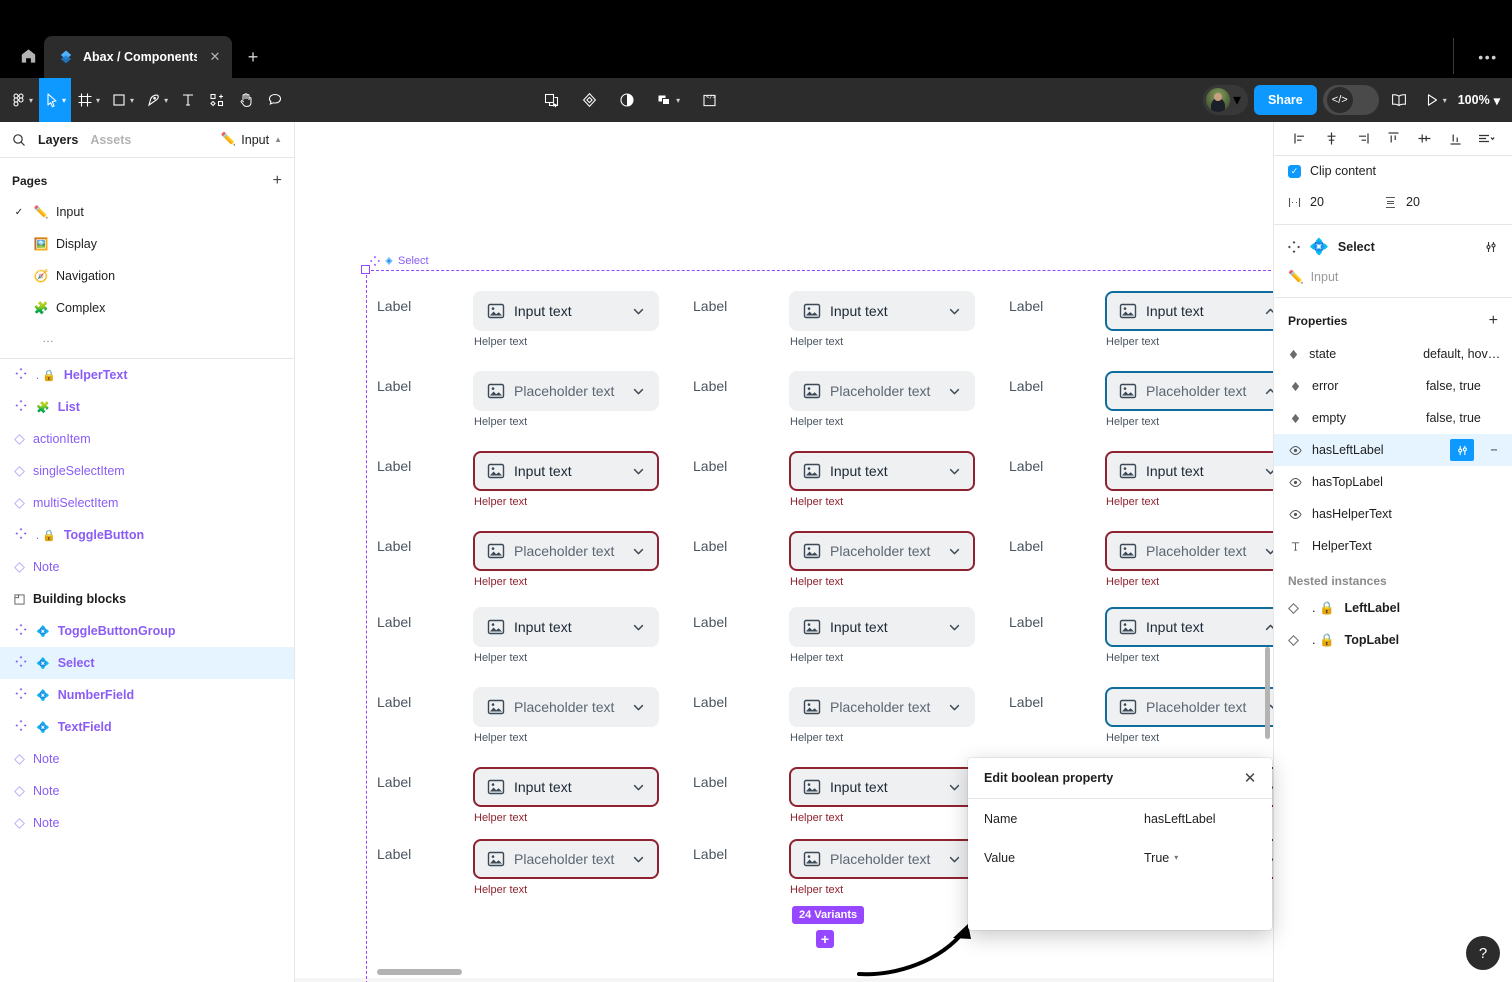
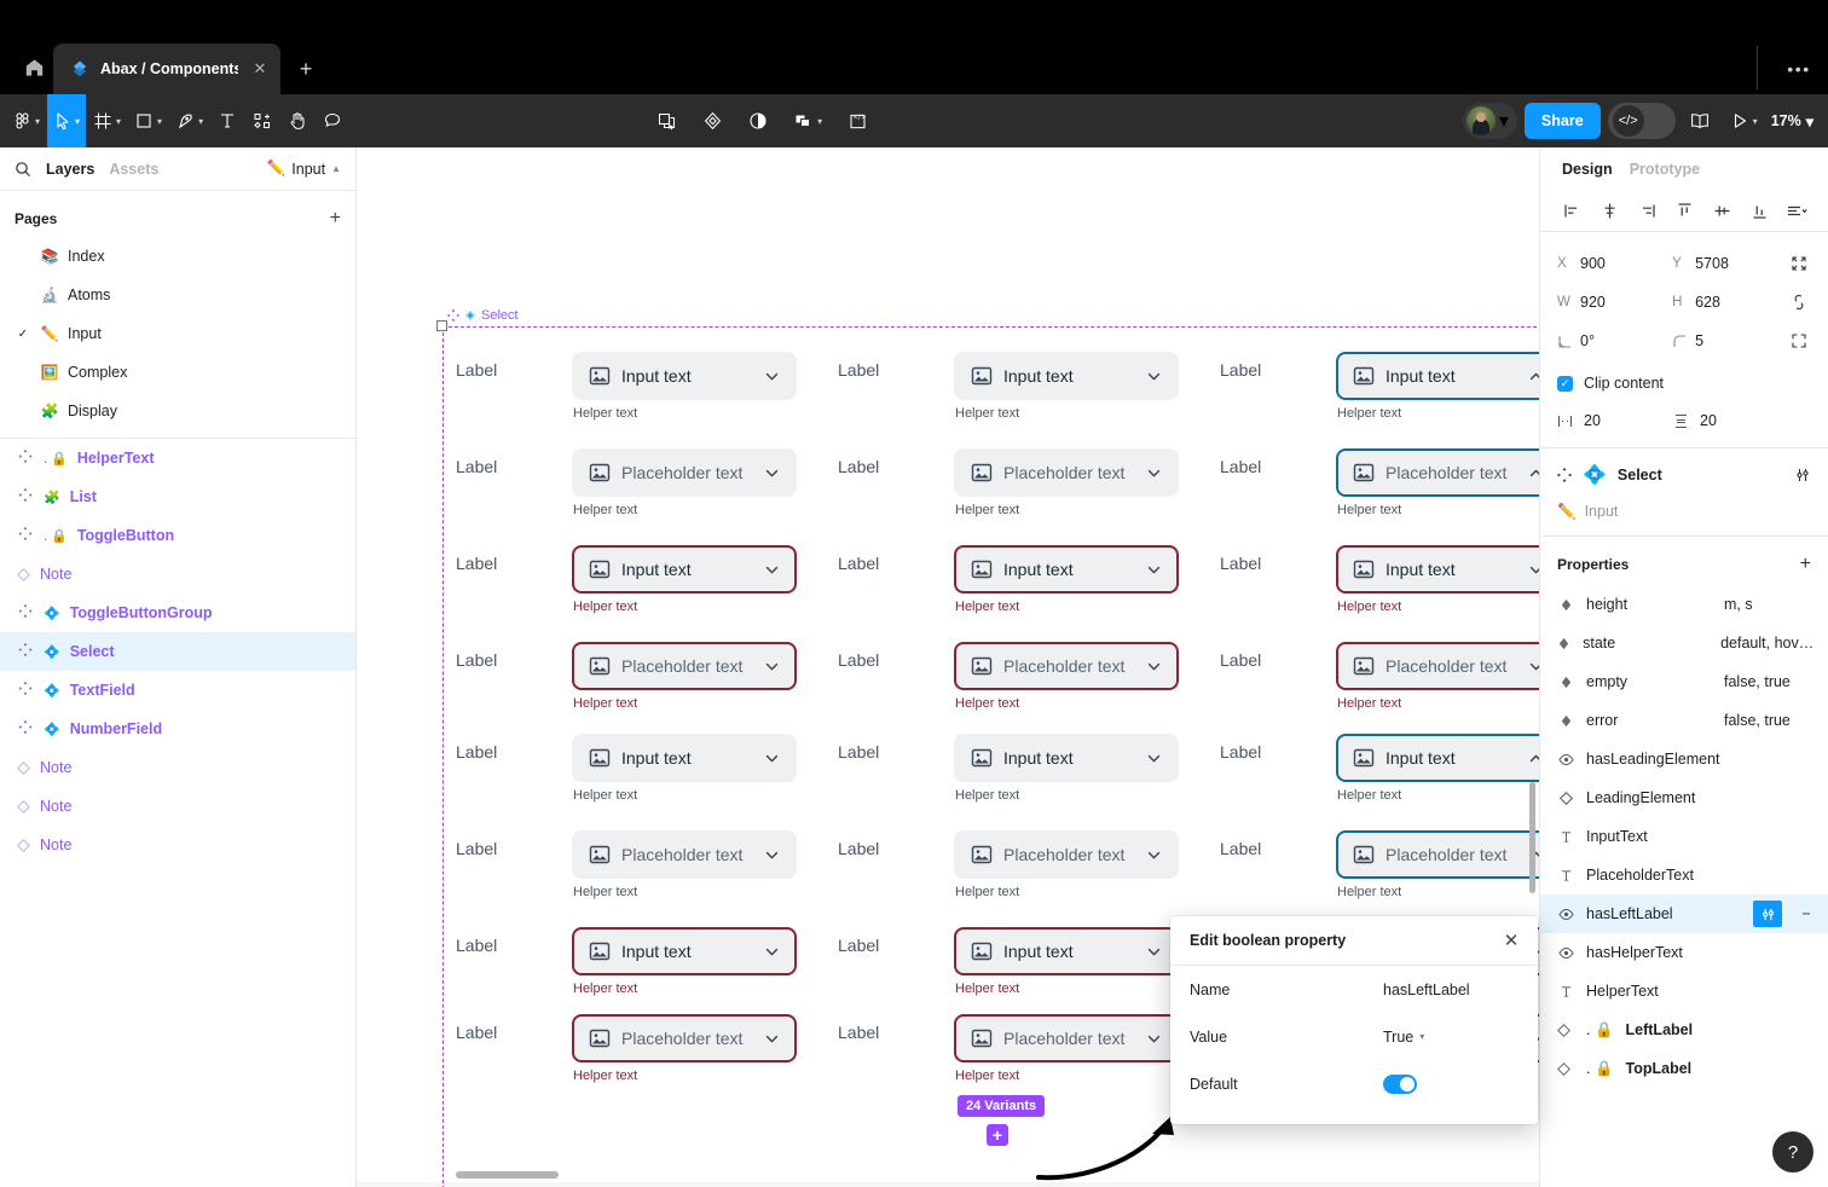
  Abax / Components
  ✕
  +
  •••
  ▾
  ▾
  ▾
  ▾
  ▾
  ▾
  ▾
  Share
  </>
  ▾
- 100%
+ 17%
  ▾
  Layers
  Assets
  ✏️
  Input
  ▲
  Pages
  +
+ 📚
+ Index
+ 🔬
+ Atoms
  ✓
  ✏️
  Input
  🖼️
- Display
+ Complex
- 🧭
- Navigation
  🧩
- Complex
+ Display
- …
  . 🔒
  HelperText
  🧩
  List
- actionItem
- singleSelectItem
- multiSelectItem
  . 🔒
  ToggleButton
  Note
- Building blocks
  💠
  ToggleButtonGroup
  💠
  Select
  💠
- NumberField
+ TextField
  💠
- TextField
+ NumberField
  Note
  Note
  Note
  Select
  Label
  Input text
  Helper text
  Label
  Input text
  Helper text
  Label
  Input text
  Helper text
  Label
  Placeholder text
  Helper text
  Label
  Placeholder text
  Helper text
  Label
  Placeholder text
  Helper text
  Label
  Input text
  Helper text
  Label
  Input text
  Helper text
  Label
  Input text
  Helper text
  Label
  Placeholder text
  Helper text
  Label
  Placeholder text
  Helper text
  Label
  Placeholder text
  Helper text
  Label
  Input text
  Helper text
  Label
  Input text
  Helper text
  Label
  Input text
  Helper text
  Label
  Placeholder text
  Helper text
  Label
  Placeholder text
  Helper text
  Label
  Placeholder text
  Helper text
  Label
  Input text
  Helper text
  Label
  Input text
  Helper text
  Label
  Placeholder text
  Helper text
  Label
  Placeholder text
  Helper text
  24 Variants
  +
  Edit boolean property
  ✕
  Name
  hasLeftLabel
  Value
  True
  ▾
+ Default
+ Design
+ Prototype
+ X
+ 900
+ Y
+ 5708
+ W
+ 920
+ H
+ 628
+ 0°
+ 5
  ✓
  Clip content
  20
  20
  💠
  Select
  ✏️
  Input
  Properties
  +
+ height
+ m, s
  state
  default, hovere
- error
+ empty
  false, true
- empty
+ error
  false, true
+ hasLeadingElement
+ LeadingElement
+ InputText
+ PlaceholderText
  hasLeftLabel
  −
- hasTopLabel
  hasHelperText
  HelperText
- Nested instances
  . 🔒
  LeftLabel
  . 🔒
  TopLabel
  ?
